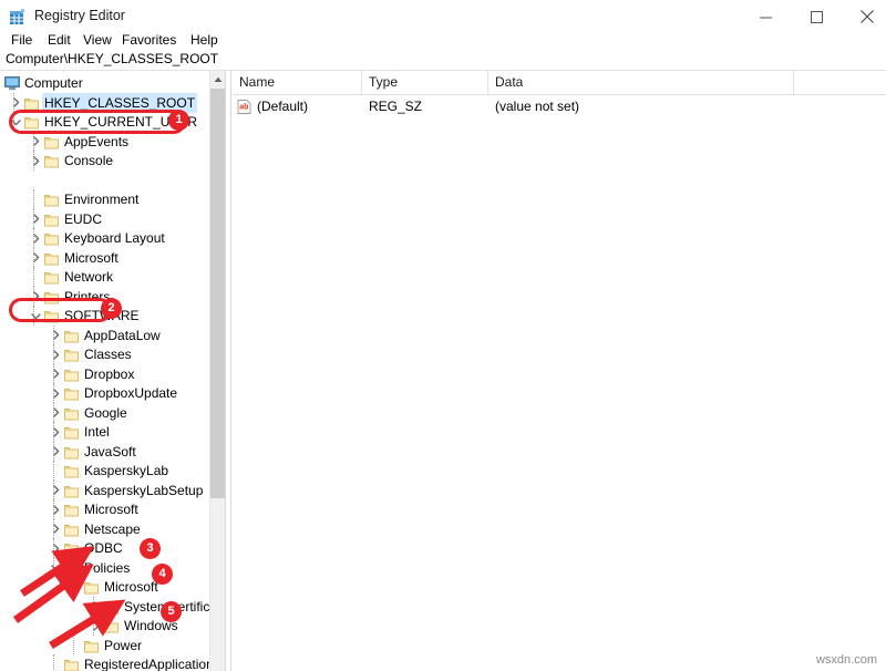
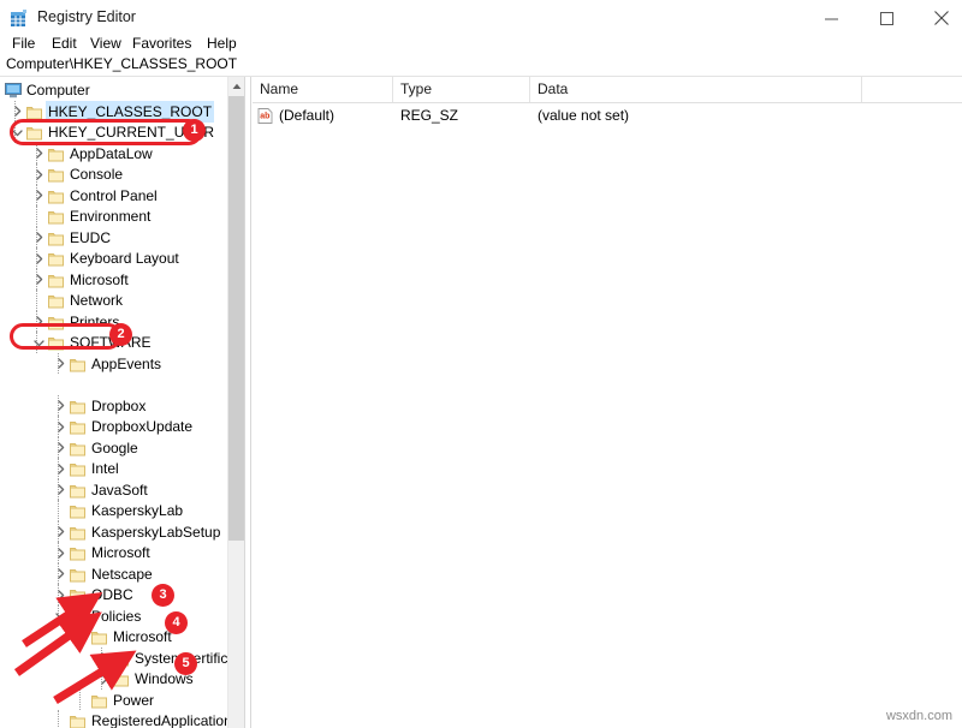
  Registry Editor
  File
  Edit
  View
  Favorites
  Help
  Computer\HKEY_CLASSES_ROOT
  Computer
  HKEY_CLASSES_ROOT
  HKEY_CURRENT_UR
- AppEvents
+ AppDataLow
  Console
+ Control Panel
  Environment
  EUDC
  Keyboard Layout
  Microsoft
  Network
  Printers
  SOFTRE
- AppDataLow
+ AppEvents
- Classes
  Dropbox
  DropboxUpdate
  Google
  Intel
  JavaSoft
  KasperskyLab
  KasperskyLabSetup
  Microsoft
  Netscape
  ODBC
  Policies
  Microsoft
  Windows
  Power
  RegisteredApplicatio
  Name
  Type
  Data
  (Default)
  REG_SZ
  (value not set)
  1
  2
  3
  4
  5
  wsxdn.com
